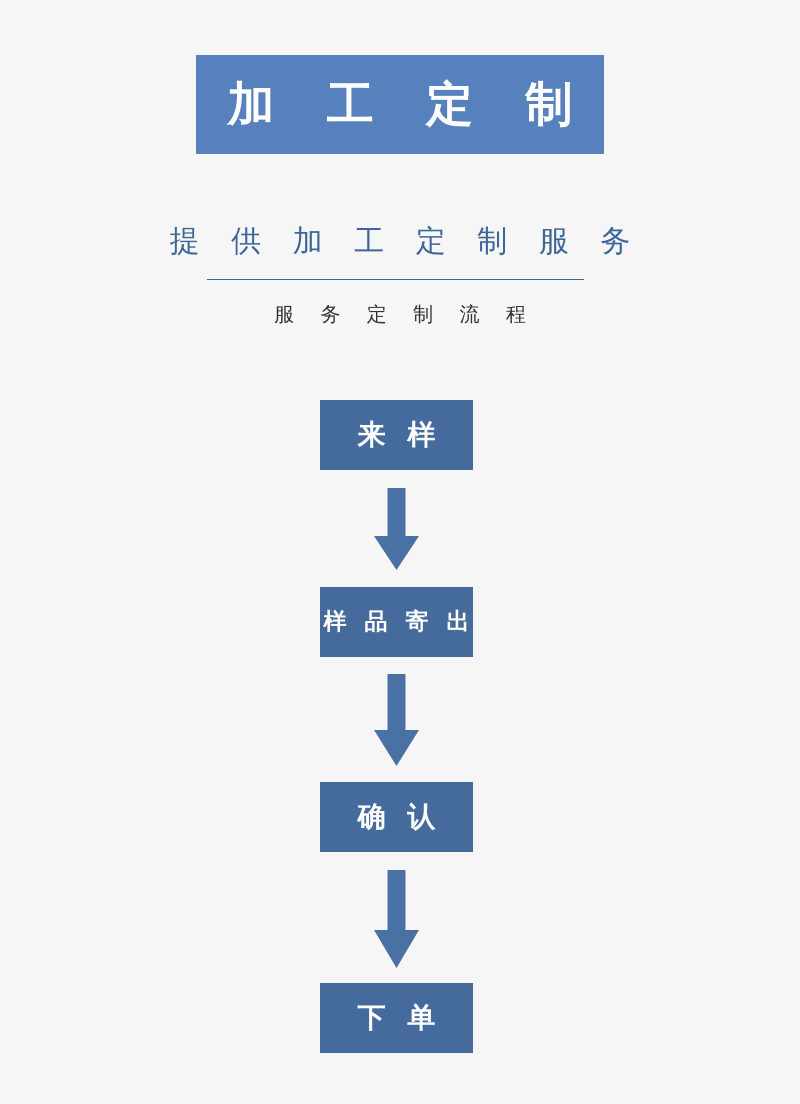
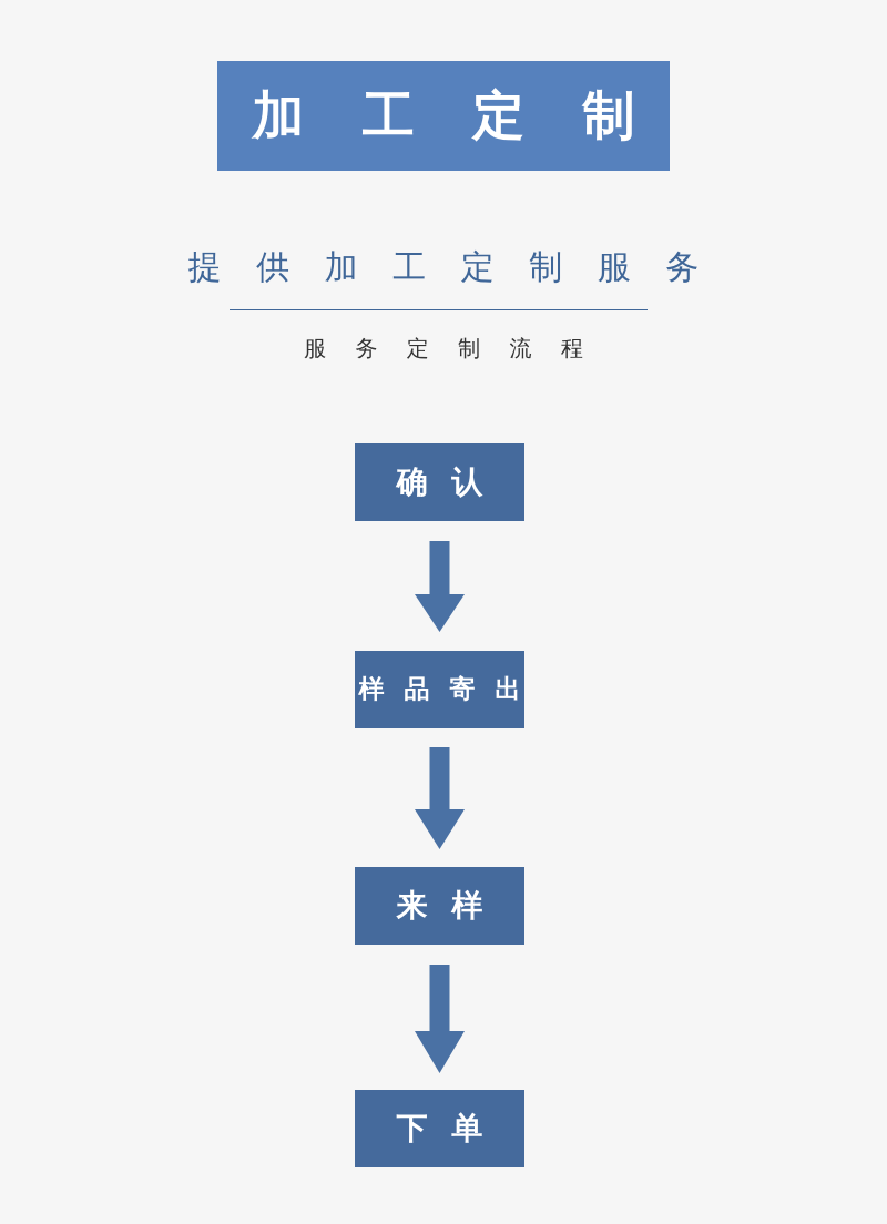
  加 工 定 制
  提 供 加 工 定 制 服 务
  服 务 定 制 流 程
- 来 样
+ 确 认
  样 品 寄 出
- 确 认
+ 来 样
  下 单
